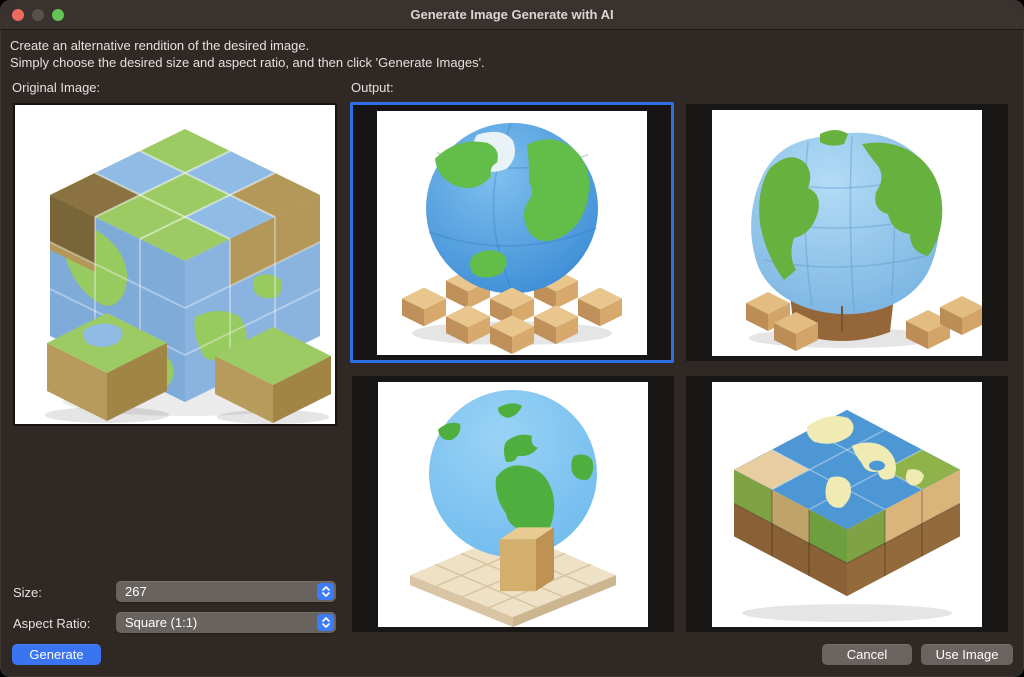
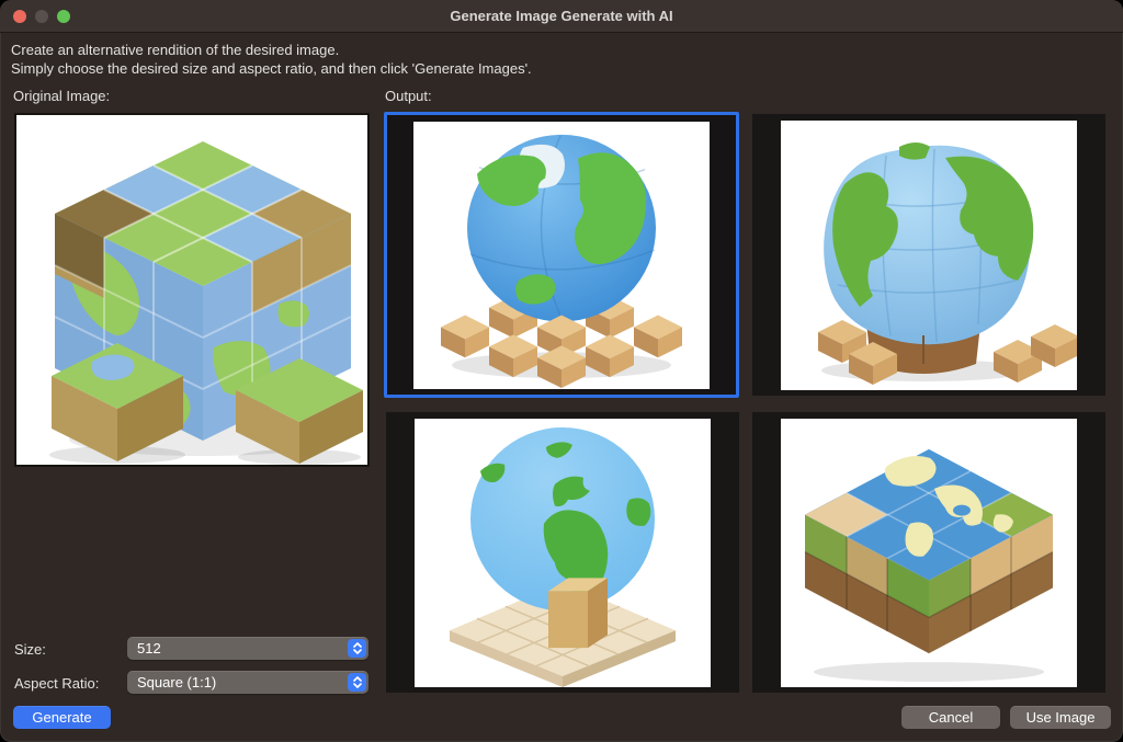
  Generate Image Generate with AI
  Create an alternative rendition of the desired image.
  Simply choose the desired size and aspect ratio, and then click 'Generate Images'.
  Original Image:
  Output:
  Size:
- 267
+ 512
  Aspect Ratio:
  Square (1:1)
  Generate
  Cancel
  Use Image
